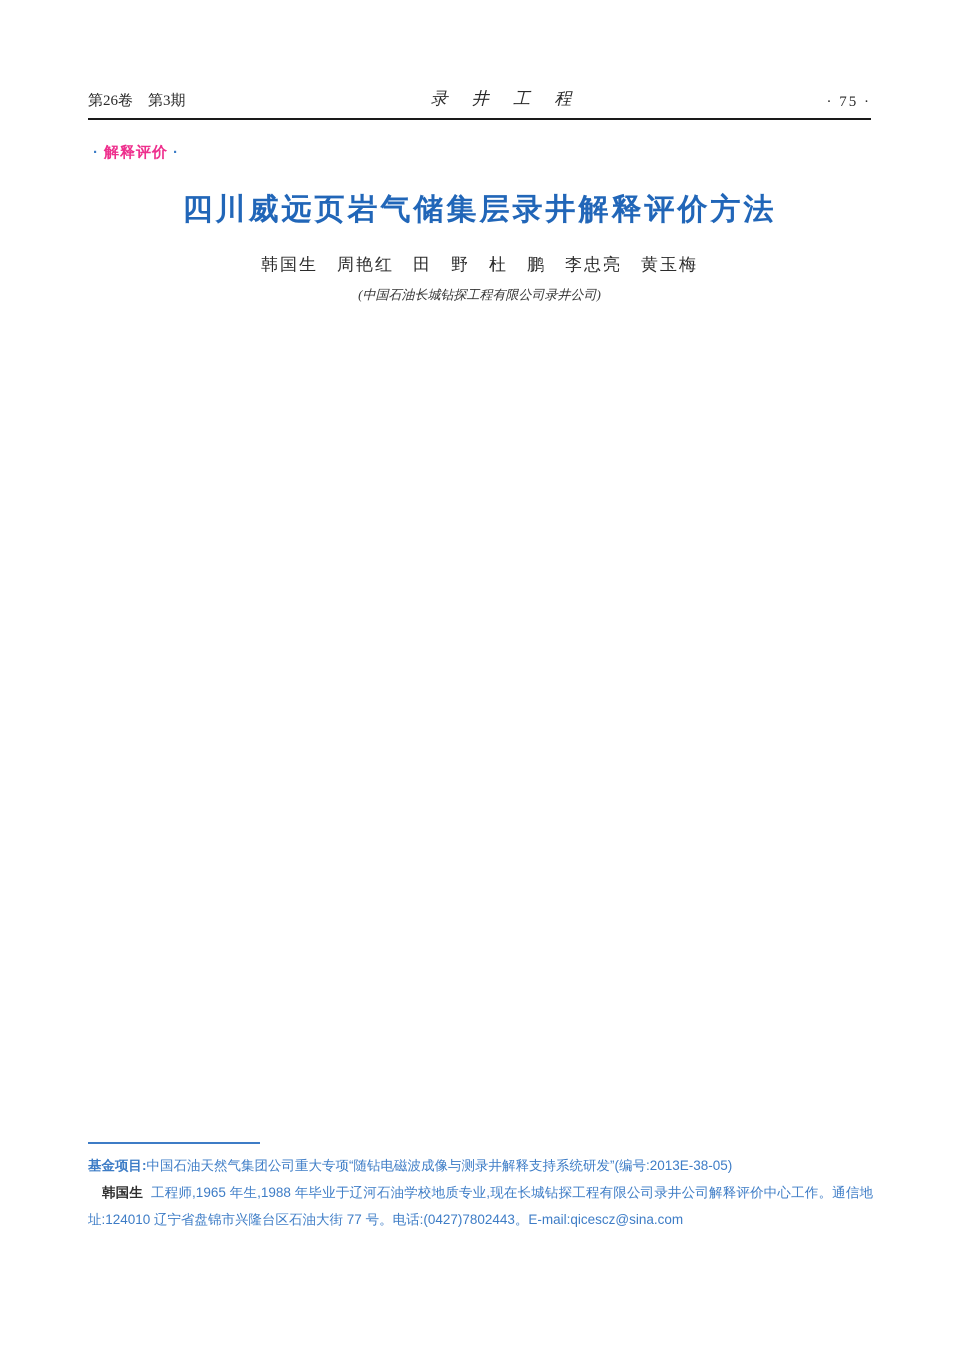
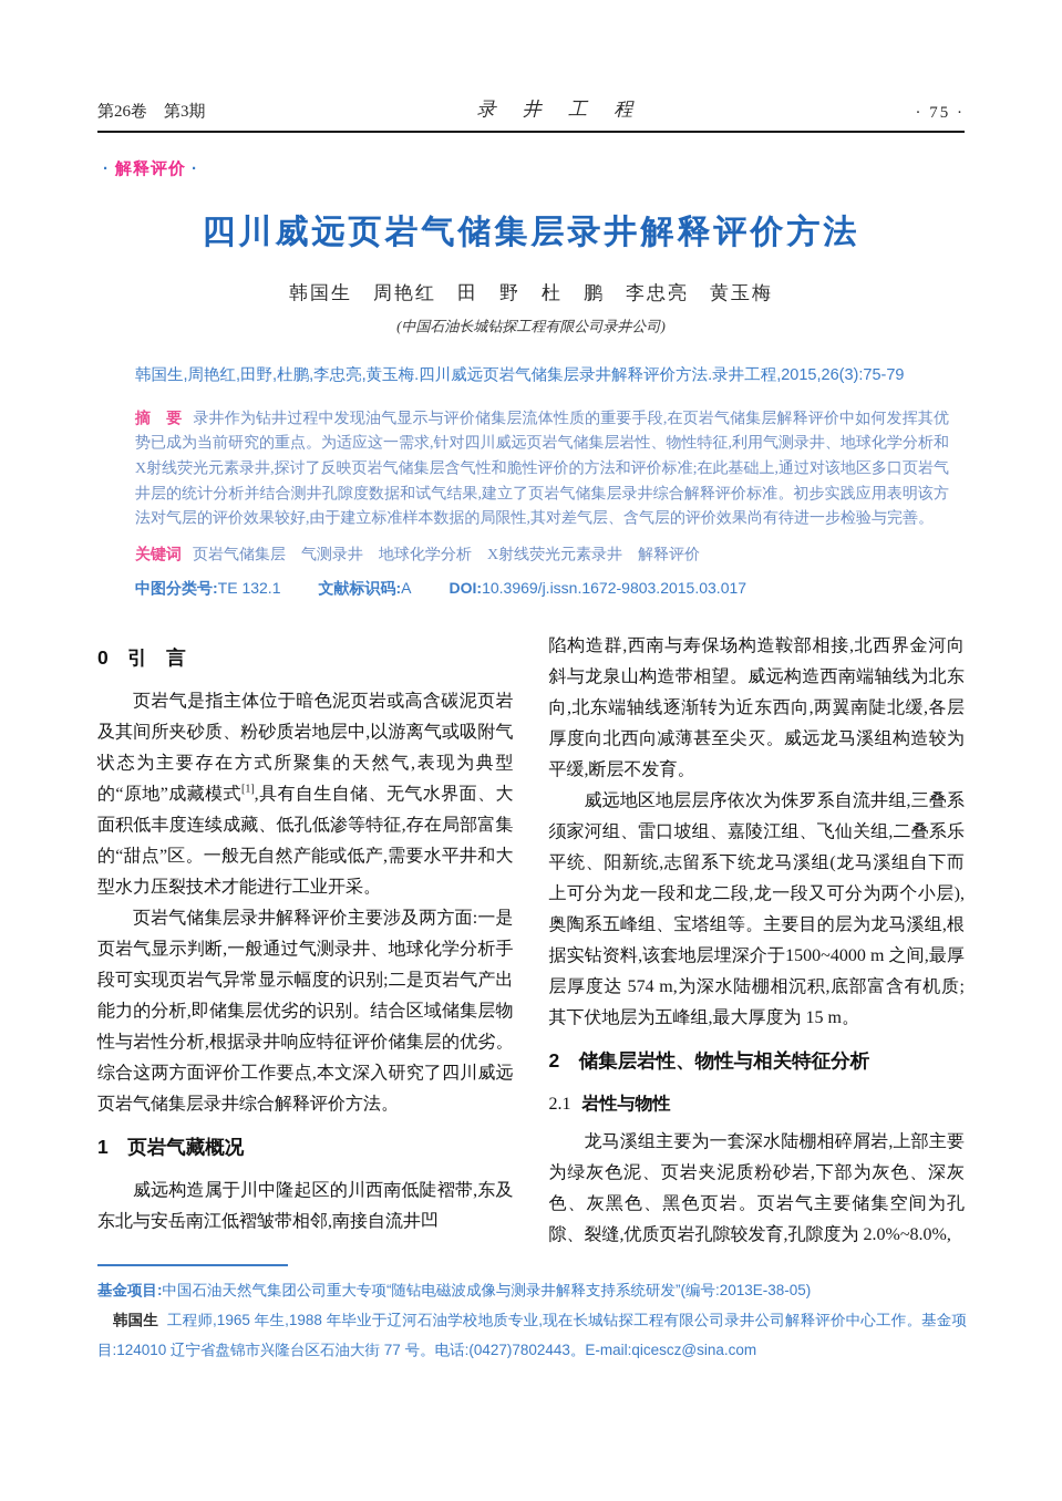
  第26卷 第3期
  录 井 工 程
  · 75 ·
  · 解释评价 ·
  四川威远页岩气储集层录井解释评价方法
  韩国生 周艳红 田 野 杜 鹏 李忠亮 黄玉梅
  (中国石油长城钻探工程有限公司录井公司)
+ 韩国生,周艳红,田野,杜鹏,李忠亮,黄玉梅.四川威远页岩气储集层录井解释评价方法.录井工程,2015,26(3):75-79
+ 摘 要 录井作为钻井过程中发现油气显示与评价储集层流体性质的重要手段,在页岩气储集层解释评价中如何发挥其优势已成为当前研究的重点。为适应这一需求,针对四川威远页岩气储集层岩性、物性特征,利用气测录井、地球化学分析和X射线荧光元素录井,探讨了反映页岩气储集层含气性和脆性评价的方法和评价标准;在此基础上,通过对该地区多口页岩气井层的统计分析并结合测井孔隙度数据和试气结果,建立了页岩气储集层录井综合解释评价标准。初步实践应用表明该方法对气层的评价效果较好,由于建立标准样本数据的局限性,其对差气层、含气层的评价效果尚有待进一步检验与完善。
+ 关键词 页岩气储集层 气测录井 地球化学分析 X射线荧光元素录井 解释评价
+ 中图分类号:TE 132.1 文献标识码:A DOI:10.3969/j.issn.1672-9803.2015.03.017
+ 0 引 言
+ 页岩气是指主体位于暗色泥页岩或高含碳泥页岩及其间所夹砂质、粉砂质岩地层中,以游离气或吸附气状态为主要存在方式所聚集的天然气,表现为典型的“原地”成藏模式[1],具有自生自储、无气水界面、大面积低丰度连续成藏、低孔低渗等特征,存在局部富集的“甜点”区。一般无自然产能或低产,需要水平井和大型水力压裂技术才能进行工业开采。
+ 页岩气储集层录井解释评价主要涉及两方面:一是页岩气显示判断,一般通过气测录井、地球化学分析手段可实现页岩气异常显示幅度的识别;二是页岩气产出能力的分析,即储集层优劣的识别。结合区域储集层物性与岩性分析,根据录井响应特征评价储集层的优劣。综合这两方面评价工作要点,本文深入研究了四川威远页岩气储集层录井综合解释评价方法。
+ 1 页岩气藏概况
+ 威远构造属于川中隆起区的川西南低陡褶带,东及东北与安岳南江低褶皱带相邻,南接自流井凹
+ 陷构造群,西南与寿保场构造鞍部相接,北西界金河向斜与龙泉山构造带相望。威远构造西南端轴线为北东向,北东端轴线逐渐转为近东西向,两翼南陡北缓,各层厚度向北西向减薄甚至尖灭。威远龙马溪组构造较为平缓,断层不发育。
+ 威远地区地层层序依次为侏罗系自流井组,三叠系须家河组、雷口坡组、嘉陵江组、飞仙关组,二叠系乐平统、阳新统,志留系下统龙马溪组(龙马溪组自下而上可分为龙一段和龙二段,龙一段又可分为两个小层),奥陶系五峰组、宝塔组等。主要目的层为龙马溪组,根据实钻资料,该套地层埋深介于1500~4000 m 之间,最厚层厚度达 574 m,为深水陆棚相沉积,底部富含有机质;其下伏地层为五峰组,最大厚度为 15 m。
+ 2 储集层岩性、物性与相关特征分析
+ 2.1 岩性与物性
+ 龙马溪组主要为一套深水陆棚相碎屑岩,上部主要为绿灰色泥、页岩夹泥质粉砂岩,下部为灰色、深灰色、灰黑色、黑色页岩。页岩气主要储集空间为孔隙、裂缝,优质页岩孔隙较发育,孔隙度为 2.0%~8.0%,
  基金项目:中国石油天然气集团公司重大专项“随钻电磁波成像与测录井解释支持系统研发”(编号:2013E-38-05)
- 韩国生 工程师,1965 年生,1988 年毕业于辽河石油学校地质专业,现在长城钻探工程有限公司录井公司解释评价中心工作。通信地址:124010 辽宁省盘锦市兴隆台区石油大街 77 号。电话:(0427)7802443。E-mail:qicescz@sina.com
+ 韩国生 工程师,1965 年生,1988 年毕业于辽河石油学校地质专业,现在长城钻探工程有限公司录井公司解释评价中心工作。基金项目:124010 辽宁省盘锦市兴隆台区石油大街 77 号。电话:(0427)7802443。E-mail:qicescz@sina.com
